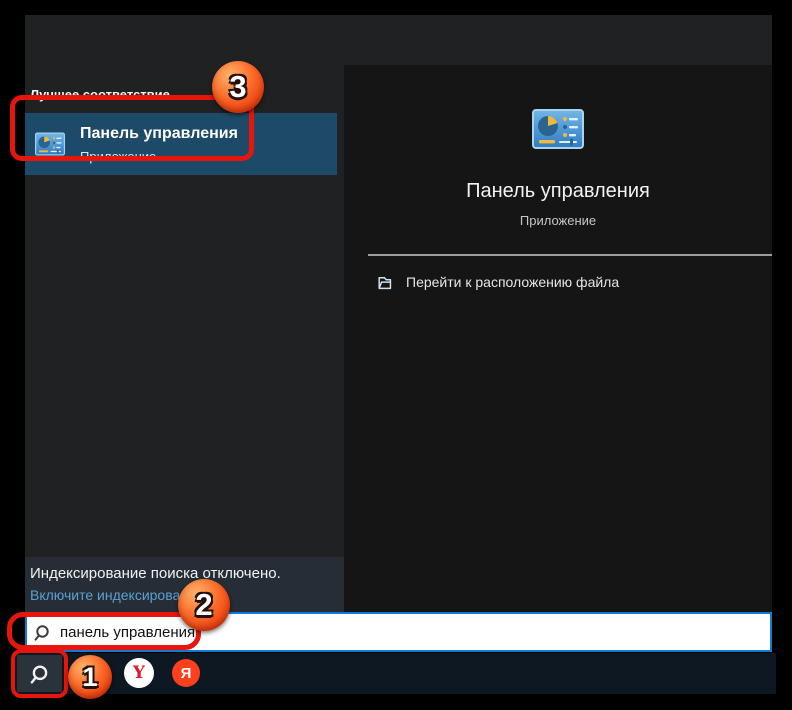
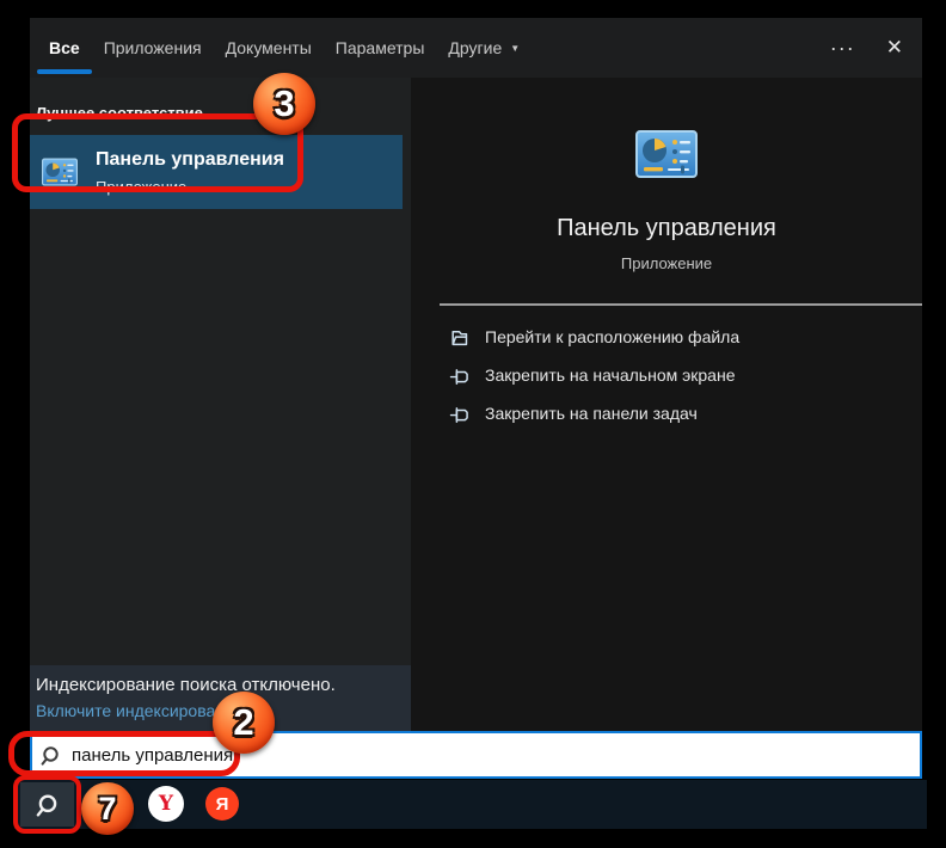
+ Все
+ Приложения
+ Документы
+ Параметры
+ Другие
+ ▼
+ ···
+ ✕
  Лучшее соответствие
  Панель управления
  Приложение
  Индексирование поиска отключено.
  Включите индексирова
  Панель управления
  Приложение
  Перейти к расположению файла
+ Закрепить на начальном экране
+ Закрепить на панели задач
  панель управления
  Y
  Я
  3
  2
- 1
+ 7
